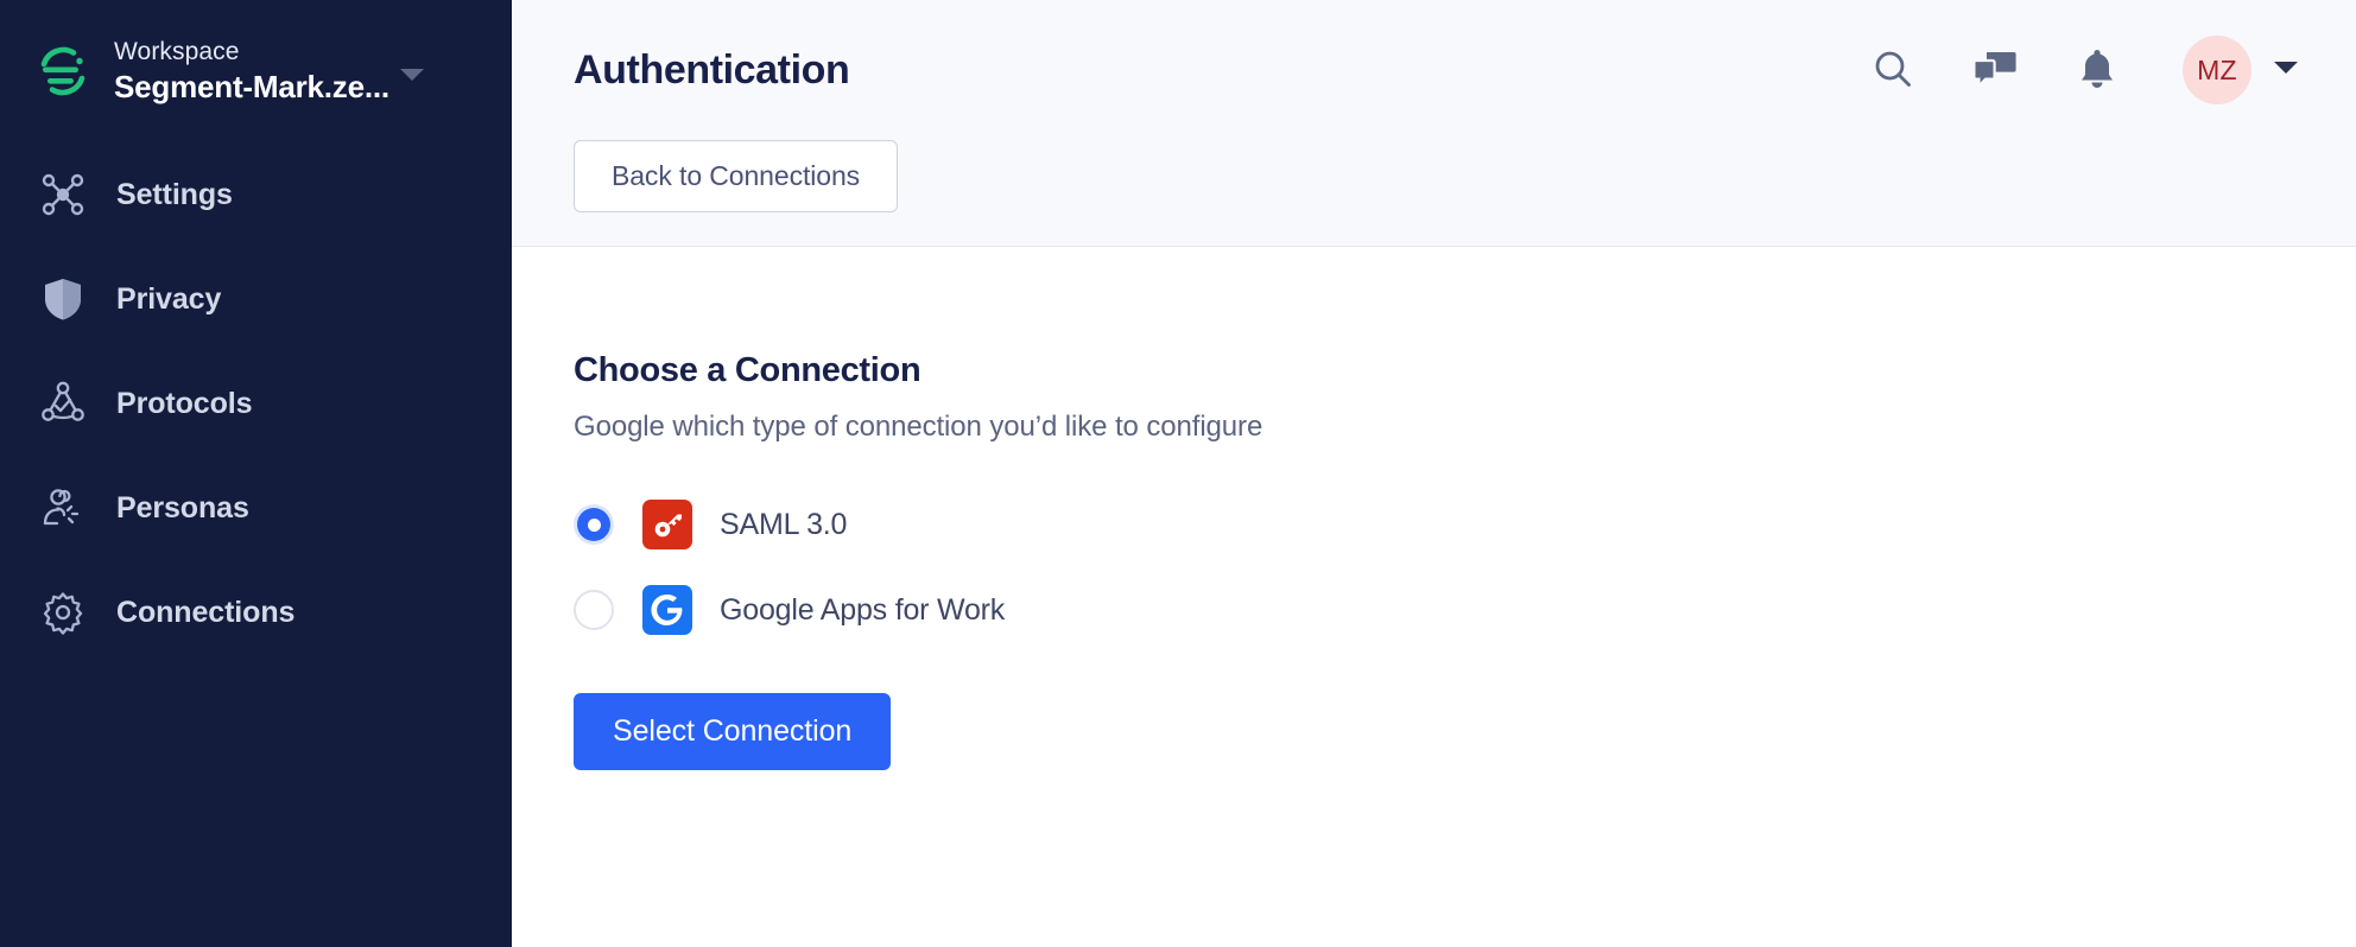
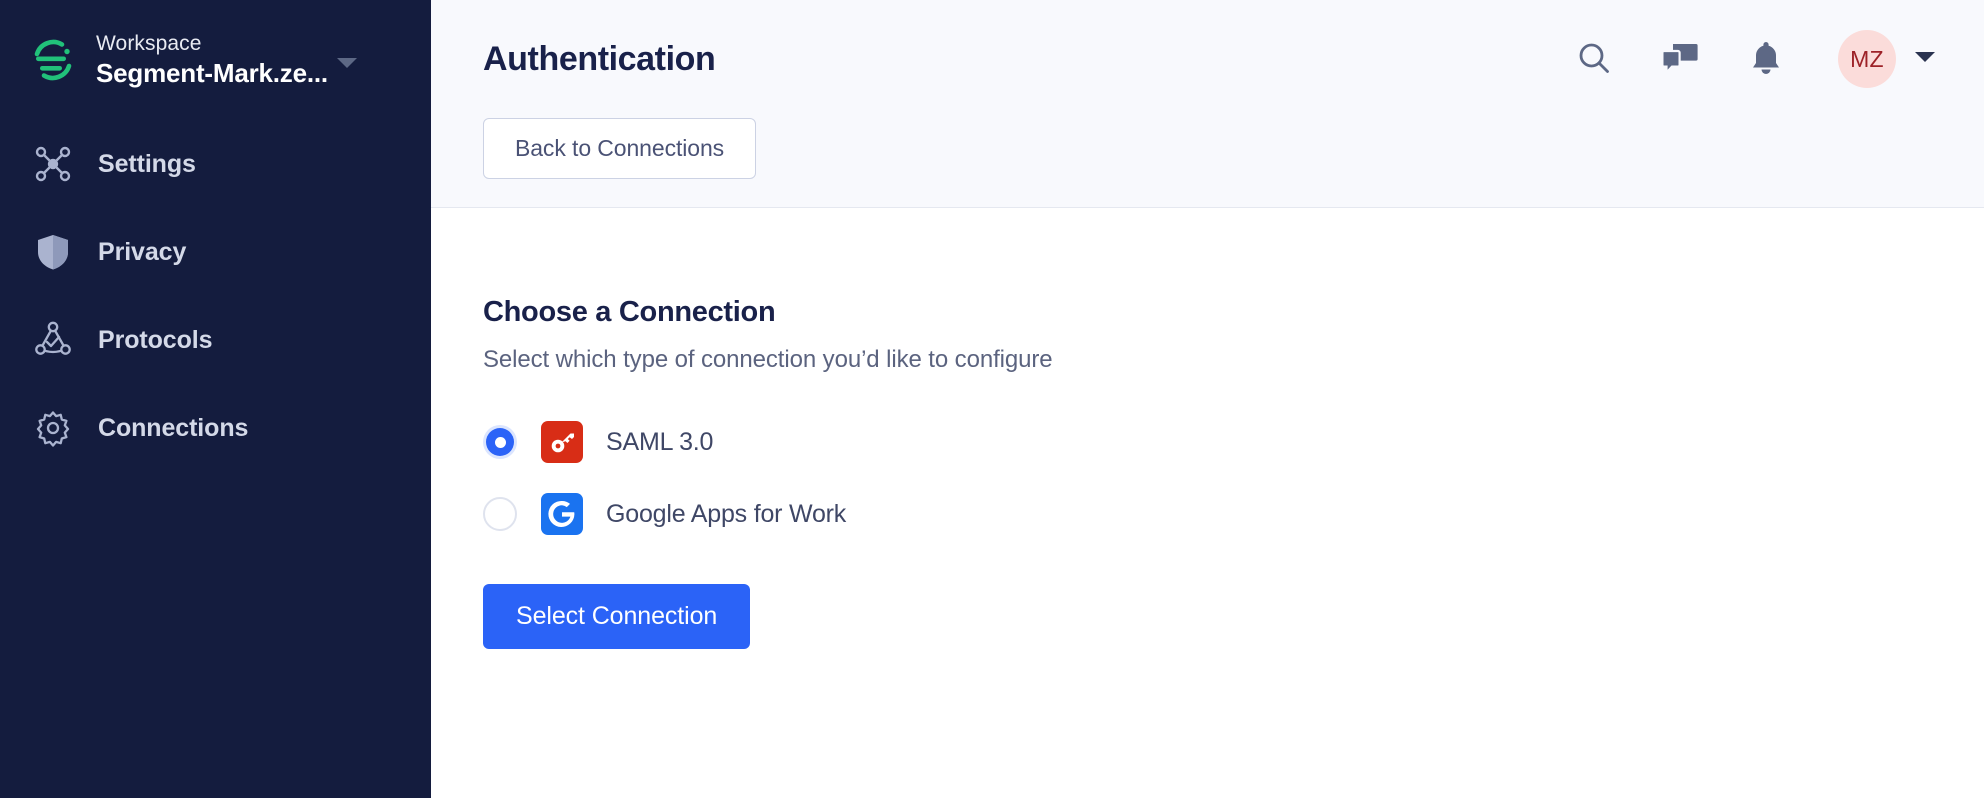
  Workspace
  Segment-Mark.ze...
  Settings
  Privacy
  Protocols
- Personas
  Connections
  Authentication
  MZ
  Back to Connections
  Choose a Connection
- Google which type of connection you’d like to configure
+ Select which type of connection you’d like to configure
  SAML 3.0
  Google Apps for Work
  Select Connection
